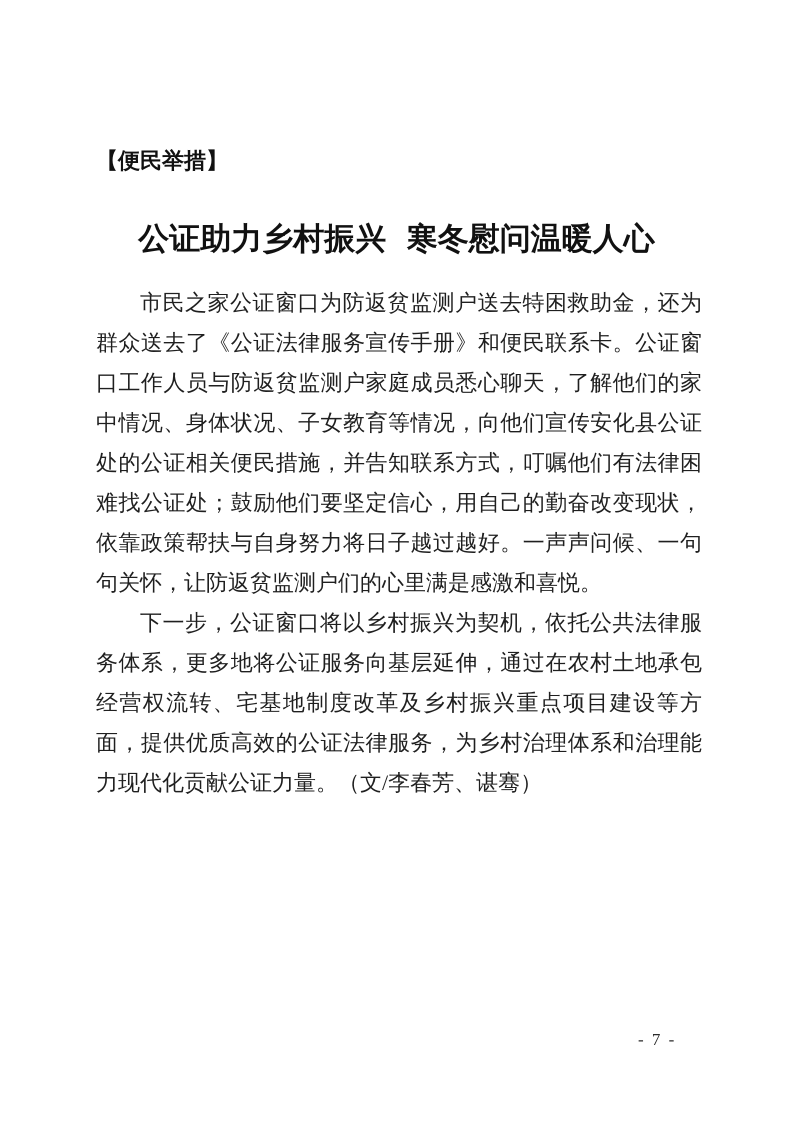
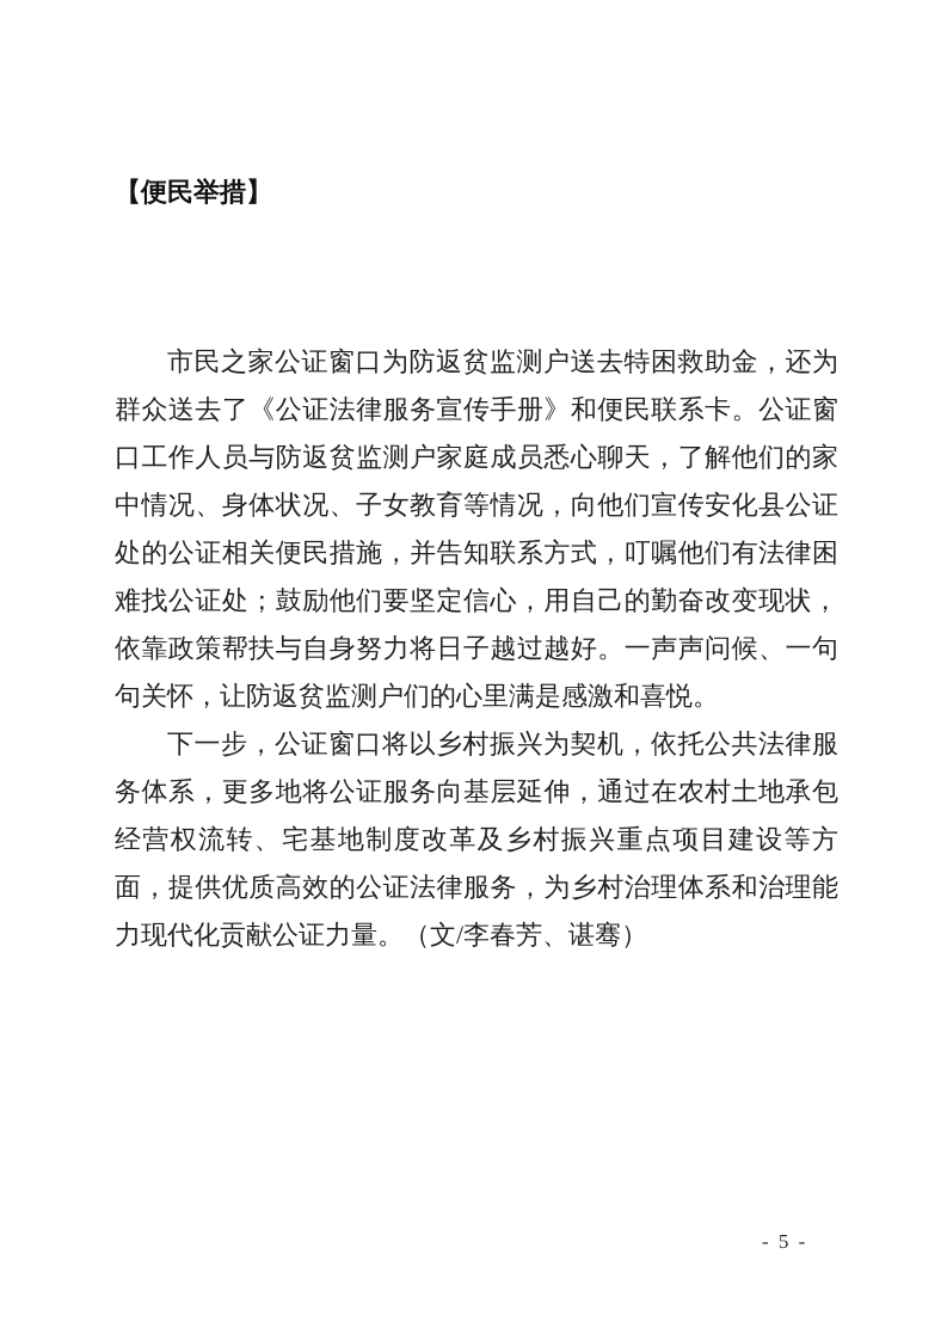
  【便民举措】
- 公证助力乡村振兴 寒冬慰问温暖人心
  市民之家公证窗口为防返贫监测户送去特困救助金，还为群众送去了《公证法律服务宣传手册》和便民联系卡。公证窗口工作人员与防返贫监测户家庭成员悉心聊天，了解他们的家中情况、身体状况、子女教育等情况，向他们宣传安化县公证处的公证相关便民措施，并告知联系方式，叮嘱他们有法律困难找公证处；鼓励他们要坚定信心，用自己的勤奋改变现状，依靠政策帮扶与自身努力将日子越过越好。一声声问候、一句句关怀，让防返贫监测户们的心里满是感激和喜悦。
  下一步，公证窗口将以乡村振兴为契机，依托公共法律服务体系，更多地将公证服务向基层延伸，通过在农村土地承包经营权流转、宅基地制度改革及乡村振兴重点项目建设等方面，提供优质高效的公证法律服务，为乡村治理体系和治理能力现代化贡献公证力量。（文/李春芳、谌骞）
- - 7 -
+ - 5 -
